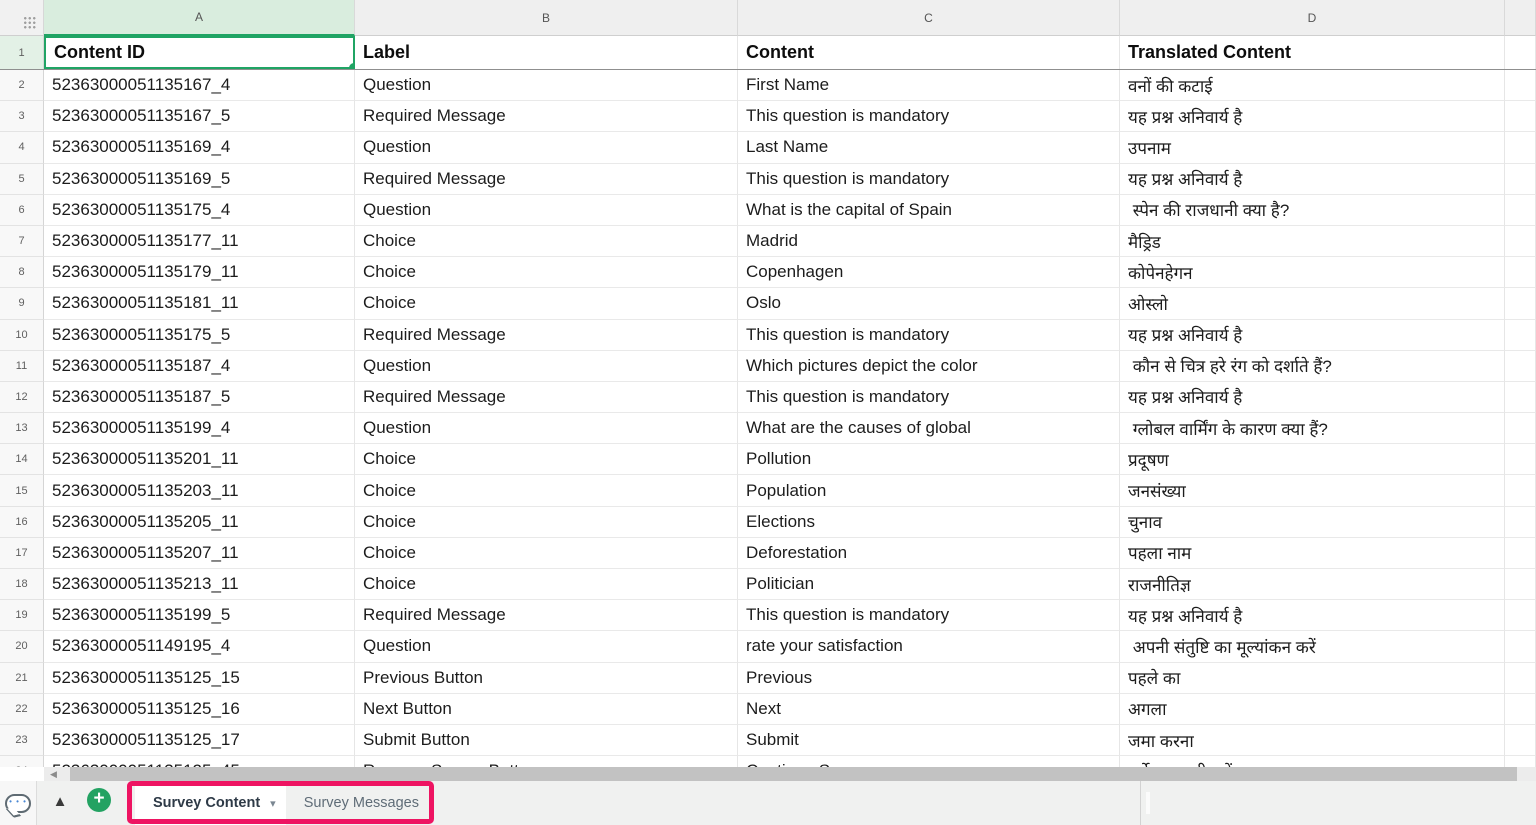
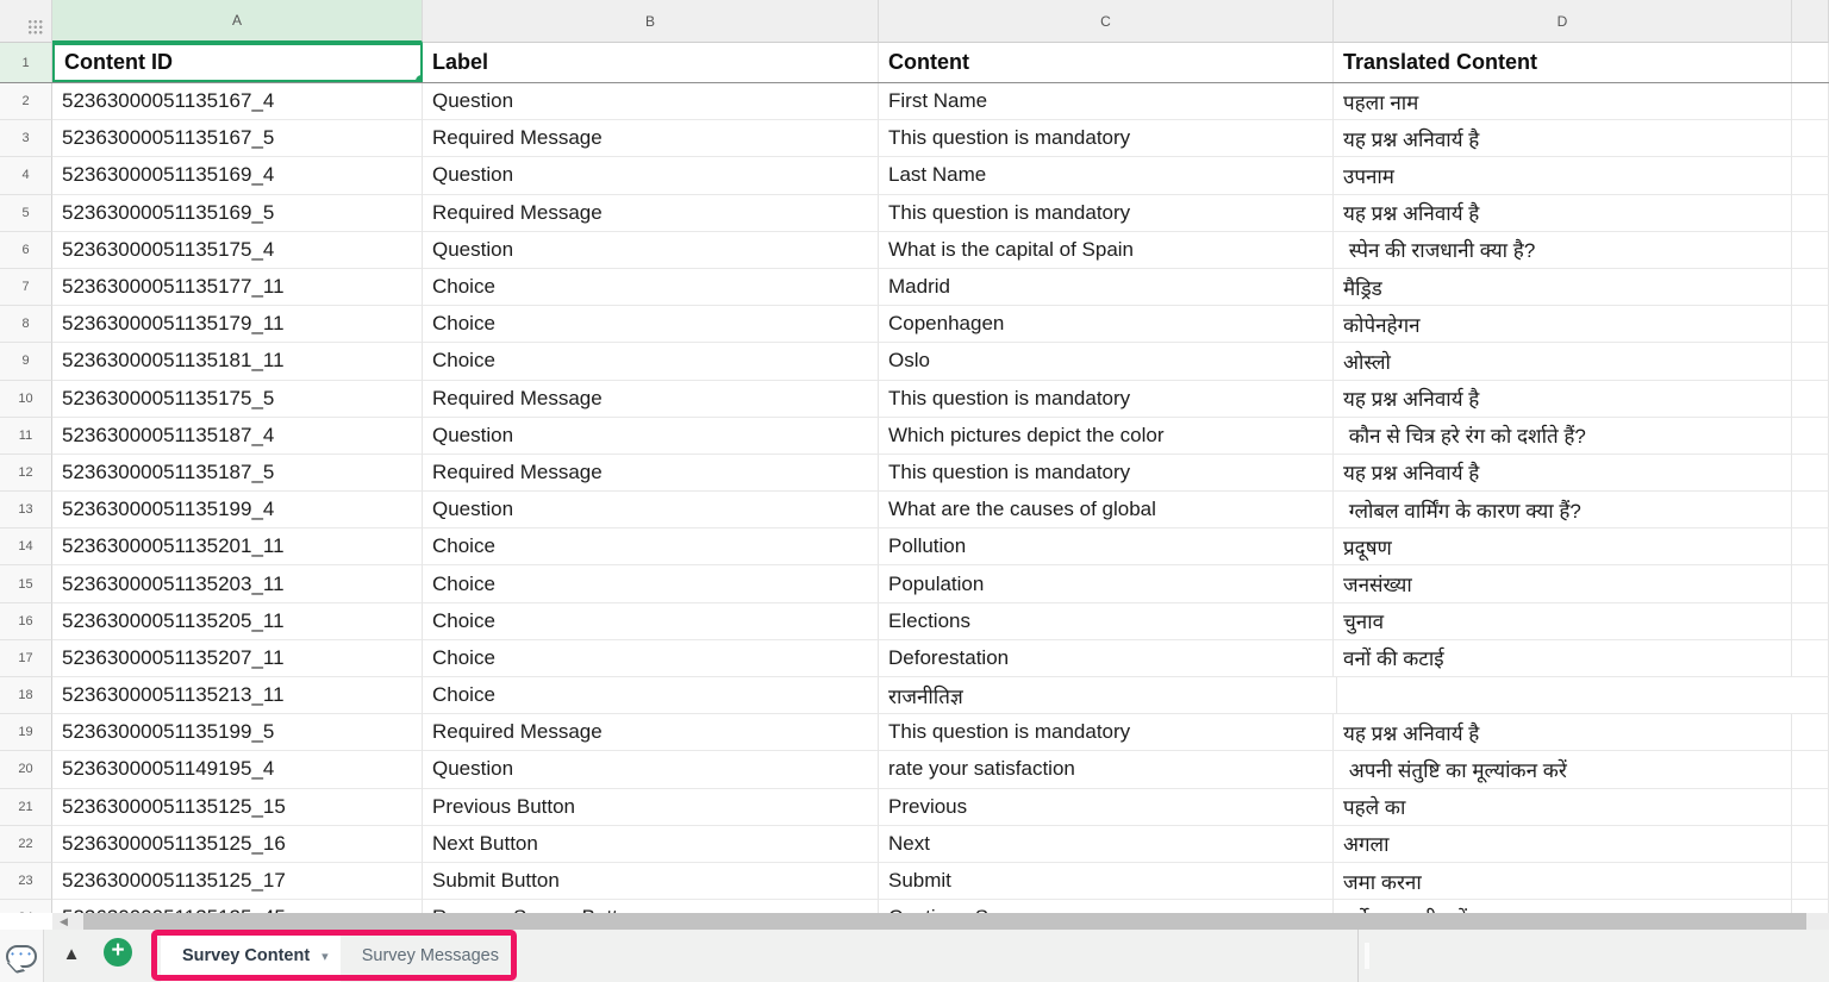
  A
  B
  C
  D
  1
  Content ID
  Label
  Content
  Translated Content
  2
  52363000051135167_4
  Question
  First Name
- वनों की कटाई
+ पहला नाम
  3
  52363000051135167_5
  Required Message
  This question is mandatory
  यह प्रश्न अनिवार्य है
  4
  52363000051135169_4
  Question
  Last Name
  उपनाम
  5
  52363000051135169_5
  Required Message
  This question is mandatory
  यह प्रश्न अनिवार्य है
  6
  52363000051135175_4
  Question
  What is the capital of Spain
  स्पेन की राजधानी क्या है?
  7
  52363000051135177_11
  Choice
  Madrid
  मैड्रिड
  8
  52363000051135179_11
  Choice
  Copenhagen
  कोपेनहेगन
  9
  52363000051135181_11
  Choice
  Oslo
  ओस्लो
  10
  52363000051135175_5
  Required Message
  This question is mandatory
  यह प्रश्न अनिवार्य है
  11
  52363000051135187_4
  Question
  Which pictures depict the color
  कौन से चित्र हरे रंग को दर्शाते हैं?
  12
  52363000051135187_5
  Required Message
  This question is mandatory
  यह प्रश्न अनिवार्य है
  13
  52363000051135199_4
  Question
  What are the causes of global
  ग्लोबल वार्मिंग के कारण क्या हैं?
  14
  52363000051135201_11
  Choice
  Pollution
  प्रदूषण
  15
  52363000051135203_11
  Choice
  Population
  जनसंख्या
  16
  52363000051135205_11
  Choice
  Elections
  चुनाव
  17
  52363000051135207_11
  Choice
  Deforestation
- पहला नाम
+ वनों की कटाई
  18
  52363000051135213_11
  Choice
- Politician
  राजनीतिज्ञ
  19
  52363000051135199_5
  Required Message
  This question is mandatory
  यह प्रश्न अनिवार्य है
  20
  52363000051149195_4
  Question
  rate your satisfaction
  अपनी संतुष्टि का मूल्यांकन करें
  21
  52363000051135125_15
  Previous Button
  Previous
  पहले का
  22
  52363000051135125_16
  Next Button
  Next
  अगला
  23
  52363000051135125_17
  Submit Button
  Submit
  जमा करना
  ◀
  • • •
  ▲
  +
  Survey Content
  ▾
  Survey Messages
